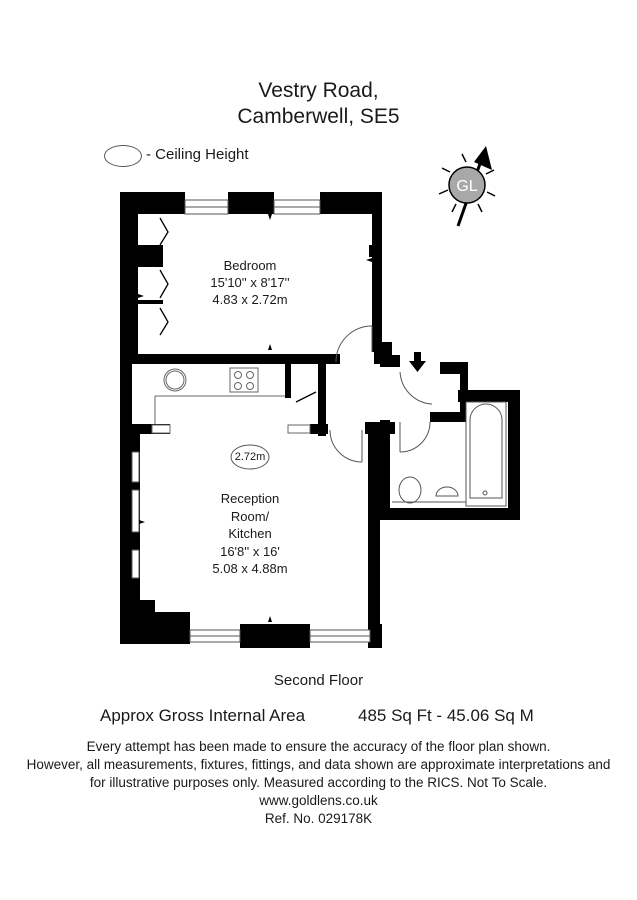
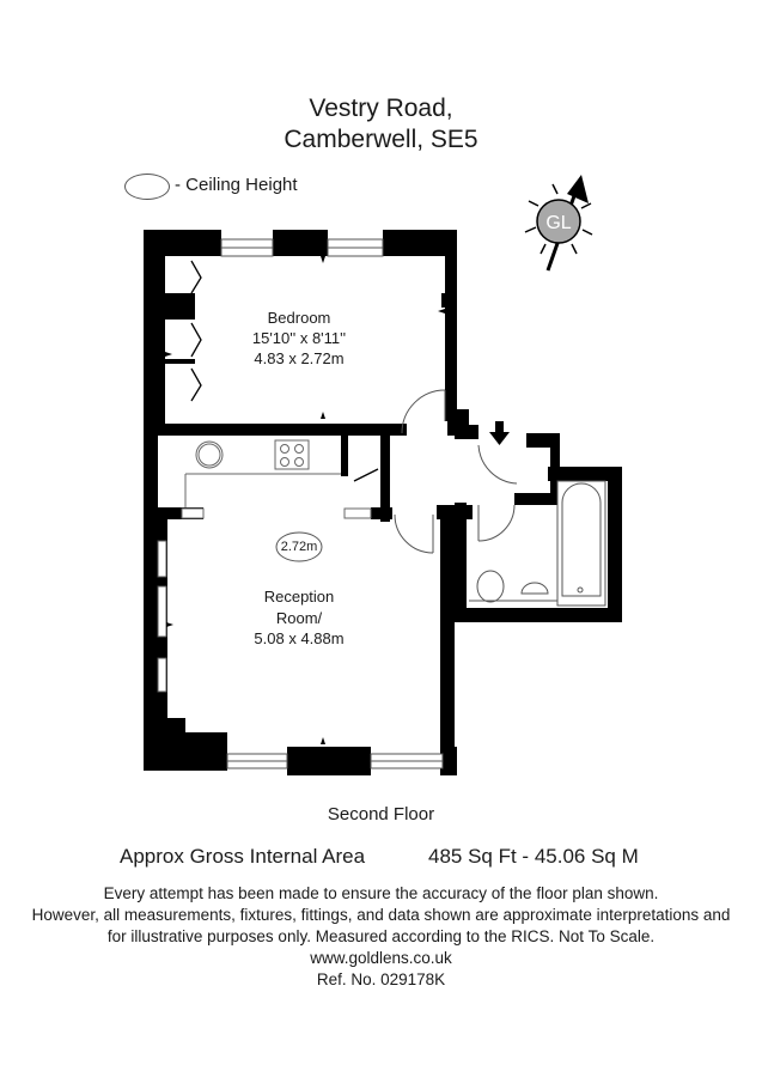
  Vestry Road,
  Camberwell, SE5
  - Ceiling Height
  GL
  Bedroom
- 15'10'' x 8'17''
+ 15'10'' x 8'11''
  4.83 x 2.72m
  2.72m
  Reception
  Room/
- Kitchen
- 16'8'' x 16'
  5.08 x 4.88m
  Second Floor
  Approx Gross Internal Area
  485 Sq Ft - 45.06 Sq M
  Every attempt has been made to ensure the accuracy of the floor plan shown.
  However, all measurements, fixtures, fittings, and data shown are approximate interpretations and
  for illustrative purposes only. Measured according to the RICS. Not To Scale.
  www.goldlens.co.uk
  Ref. No. 029178K
